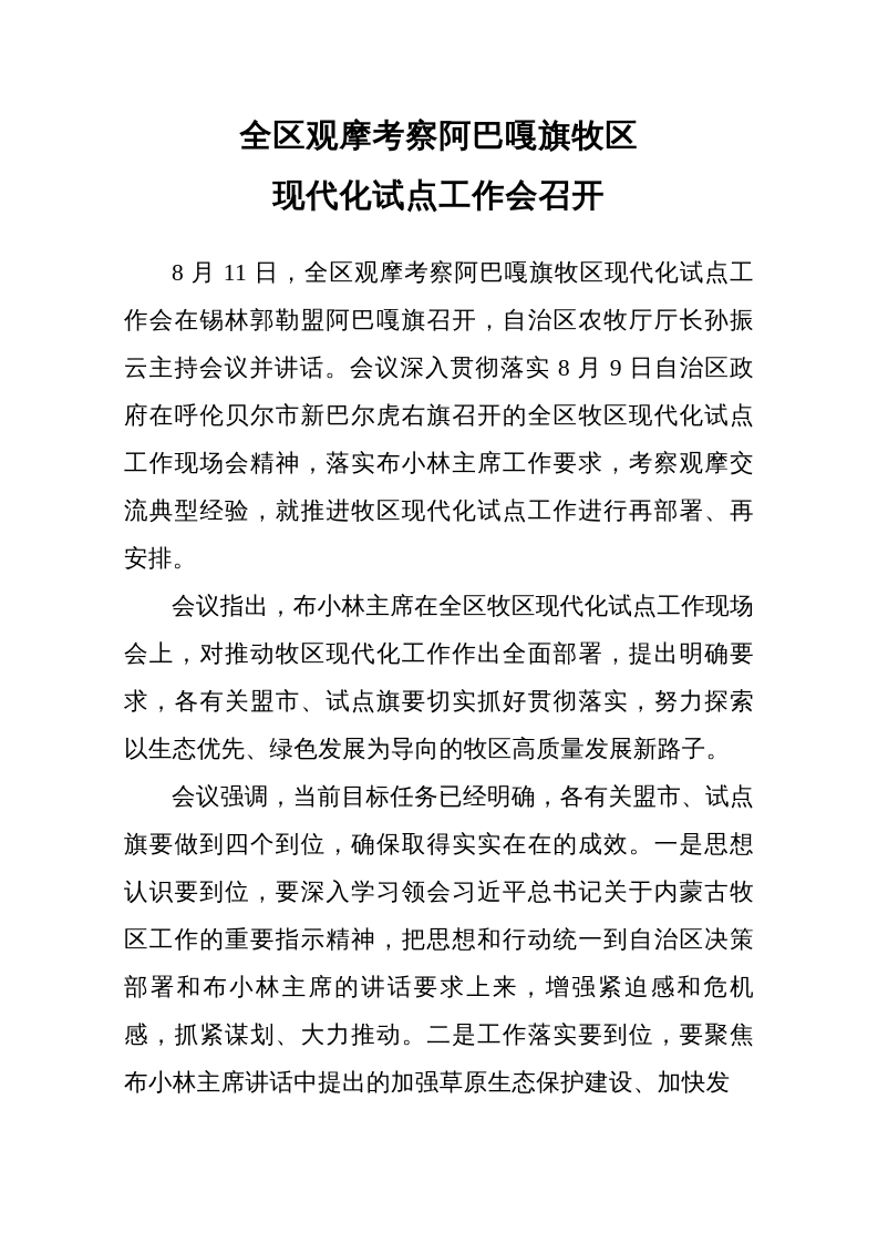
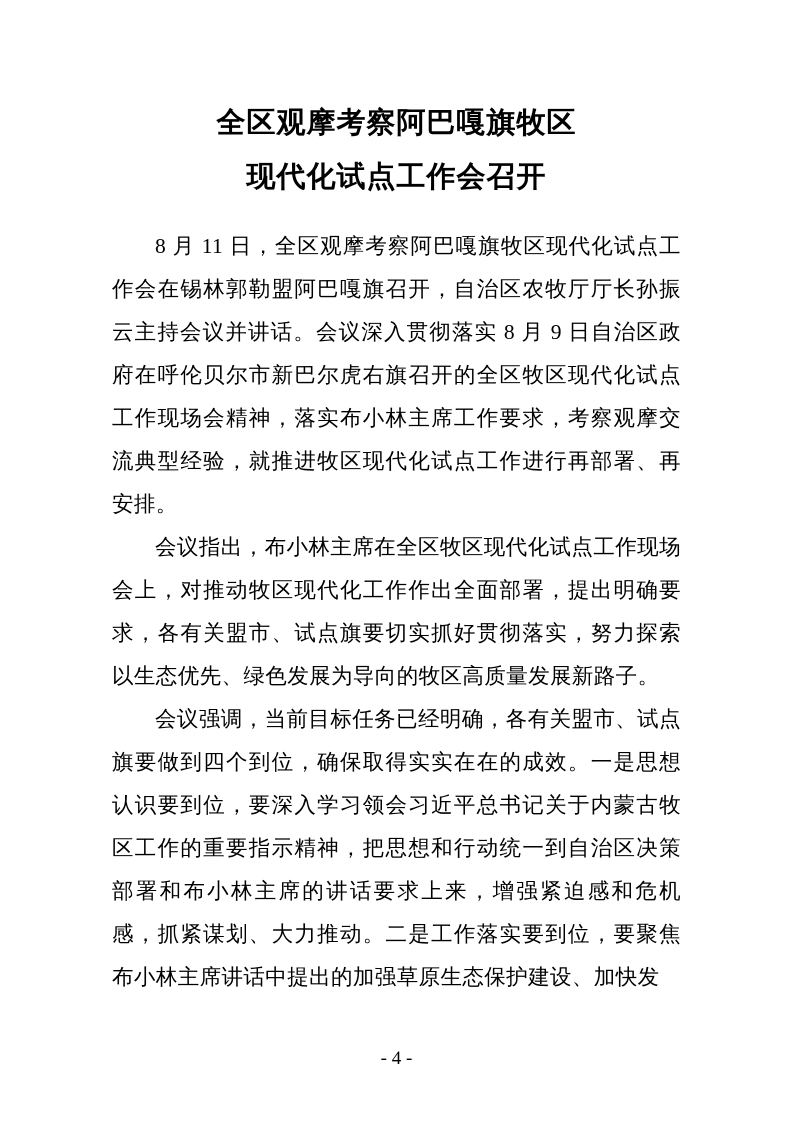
  全区观摩考察阿巴嘎旗牧区
  现代化试点工作会召开
  8 月 11 日，全区观摩考察阿巴嘎旗牧区现代化试点工作会在锡林郭勒盟阿巴嘎旗召开，自治区农牧厅厅长孙振云主持会议并讲话。会议深入贯彻落实 8 月 9 日自治区政府在呼伦贝尔市新巴尔虎右旗召开的全区牧区现代化试点工作现场会精神，落实布小林主席工作要求，考察观摩交流典型经验，就推进牧区现代化试点工作进行再部署、再安排。
  会议指出，布小林主席在全区牧区现代化试点工作现场会上，对推动牧区现代化工作作出全面部署，提出明确要求，各有关盟市、试点旗要切实抓好贯彻落实，努力探索以生态优先、绿色发展为导向的牧区高质量发展新路子。
  会议强调，当前目标任务已经明确，各有关盟市、试点旗要做到四个到位，确保取得实实在在的成效。一是思想认识要到位，要深入学习领会习近平总书记关于内蒙古牧区工作的重要指示精神，把思想和行动统一到自治区决策部署和布小林主席的讲话要求上来，增强紧迫感和危机感，抓紧谋划、大力推动。二是工作落实要到位，要聚焦布小林主席讲话中提出的加强草原生态保护建设、加快发
+ - 4 -
